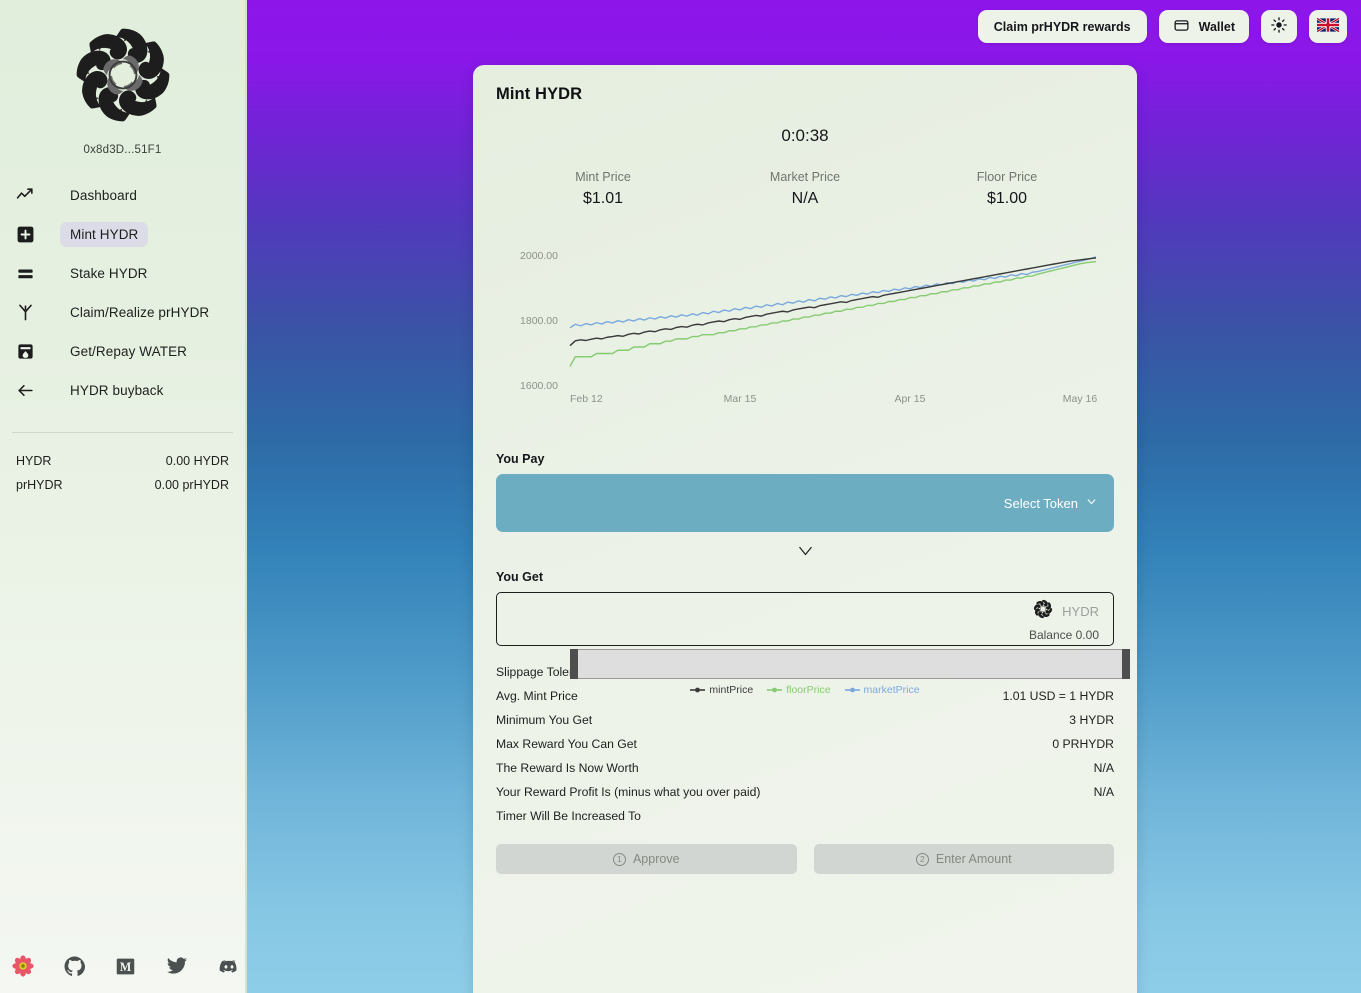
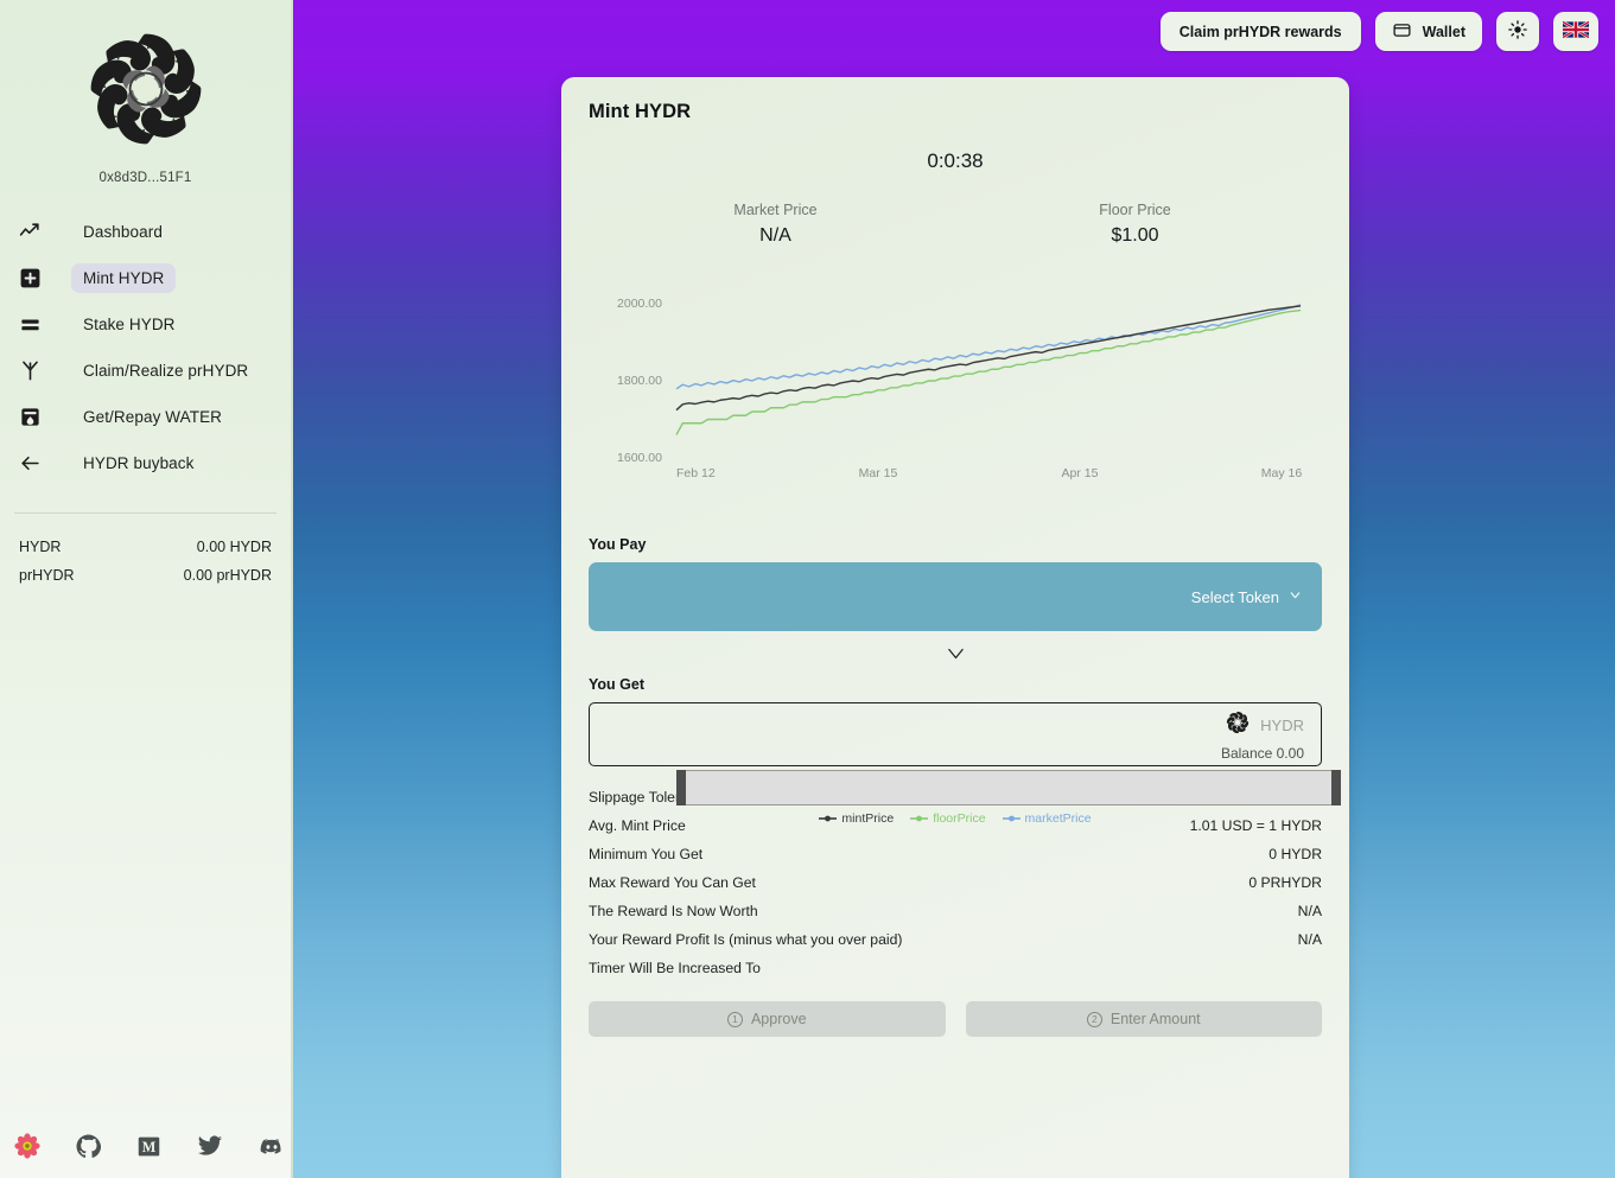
  0x8d3D...51F1
  Dashboard
  Mint HYDR
  Stake HYDR
  Claim/Realize prHYDR
  Get/Repay WATER
  HYDR buyback
  HYDR
  0.00 HYDR
  prHYDR
  0.00 prHYDR
  M
  Claim prHYDR rewards
  Wallet
  Mint HYDR
  0:0:38
- Mint Price
- $1.01
  Market Price
  N/A
  Floor Price
  $1.00
  2000.00
  1800.00
  1600.00
  Feb 12
  Mar 15
  Apr 15
  May 16
  mintPrice
  floorPrice
  marketPrice
  You Pay
  Select Token
  You Get
  HYDR
  Balance 0.00
  Slippage Tole
  Avg. Mint Price
  1.01 USD = 1 HYDR
  Minimum You Get
- 3 HYDR
+ 0 HYDR
  Max Reward You Can Get
  0 PRHYDR
  The Reward Is Now Worth
  N/A
  Your Reward Profit Is (minus what you over paid)
  N/A
  Timer Will Be Increased To
  1
  Approve
  2
  Enter Amount
